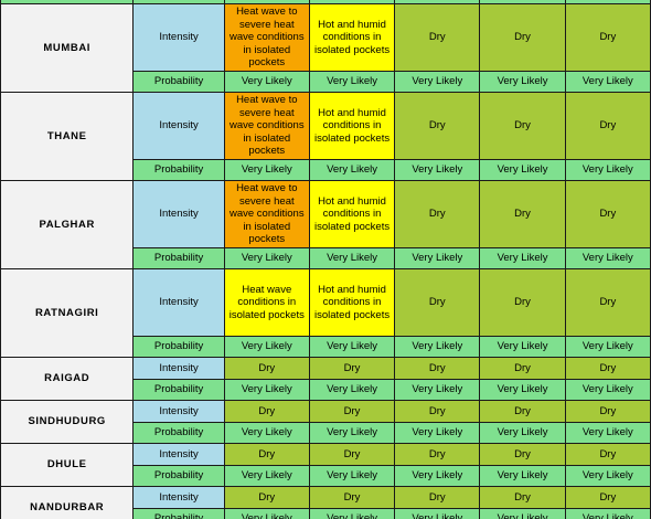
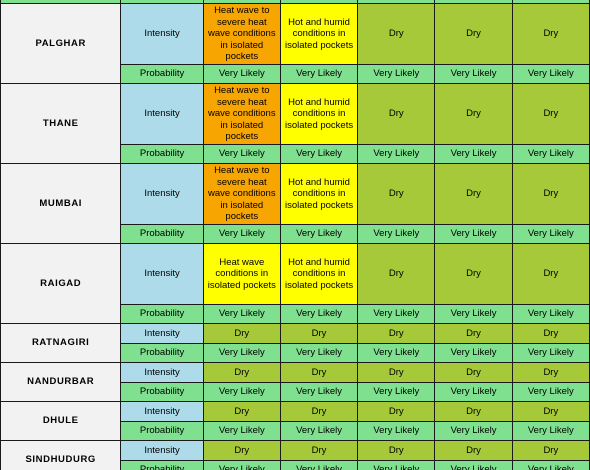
- MUMBAI	Intensity	Heat wave to severe heat wave conditions in isolated pockets	Hot and humid conditions in isolated pockets	Dry	Dry	Dry
+ PALGHAR	Intensity	Heat wave to severe heat wave conditions in isolated pockets	Hot and humid conditions in isolated pockets	Dry	Dry	Dry
  Probability	Very Likely	Very Likely	Very Likely	Very Likely	Very Likely
  THANE	Intensity	Heat wave to severe heat wave conditions in isolated pockets	Hot and humid conditions in isolated pockets	Dry	Dry	Dry
  Probability	Very Likely	Very Likely	Very Likely	Very Likely	Very Likely
- PALGHAR	Intensity	Heat wave to severe heat wave conditions in isolated pockets	Hot and humid conditions in isolated pockets	Dry	Dry	Dry
+ MUMBAI	Intensity	Heat wave to severe heat wave conditions in isolated pockets	Hot and humid conditions in isolated pockets	Dry	Dry	Dry
  Probability	Very Likely	Very Likely	Very Likely	Very Likely	Very Likely
- RATNAGIRI	Intensity	Heat wave conditions in isolated pockets	Hot and humid conditions in isolated pockets	Dry	Dry	Dry
+ RAIGAD	Intensity	Heat wave conditions in isolated pockets	Hot and humid conditions in isolated pockets	Dry	Dry	Dry
  Probability	Very Likely	Very Likely	Very Likely	Very Likely	Very Likely
- RAIGAD	Intensity	Dry	Dry	Dry	Dry	Dry
+ RATNAGIRI	Intensity	Dry	Dry	Dry	Dry	Dry
  Probability	Very Likely	Very Likely	Very Likely	Very Likely	Very Likely
- SINDHUDURG	Intensity	Dry	Dry	Dry	Dry	Dry
+ NANDURBAR	Intensity	Dry	Dry	Dry	Dry	Dry
  Probability	Very Likely	Very Likely	Very Likely	Very Likely	Very Likely
  DHULE	Intensity	Dry	Dry	Dry	Dry	Dry
  Probability	Very Likely	Very Likely	Very Likely	Very Likely	Very Likely
- NANDURBAR	Intensity	Dry	Dry	Dry	Dry	Dry
+ SINDHUDURG	Intensity	Dry	Dry	Dry	Dry	Dry
